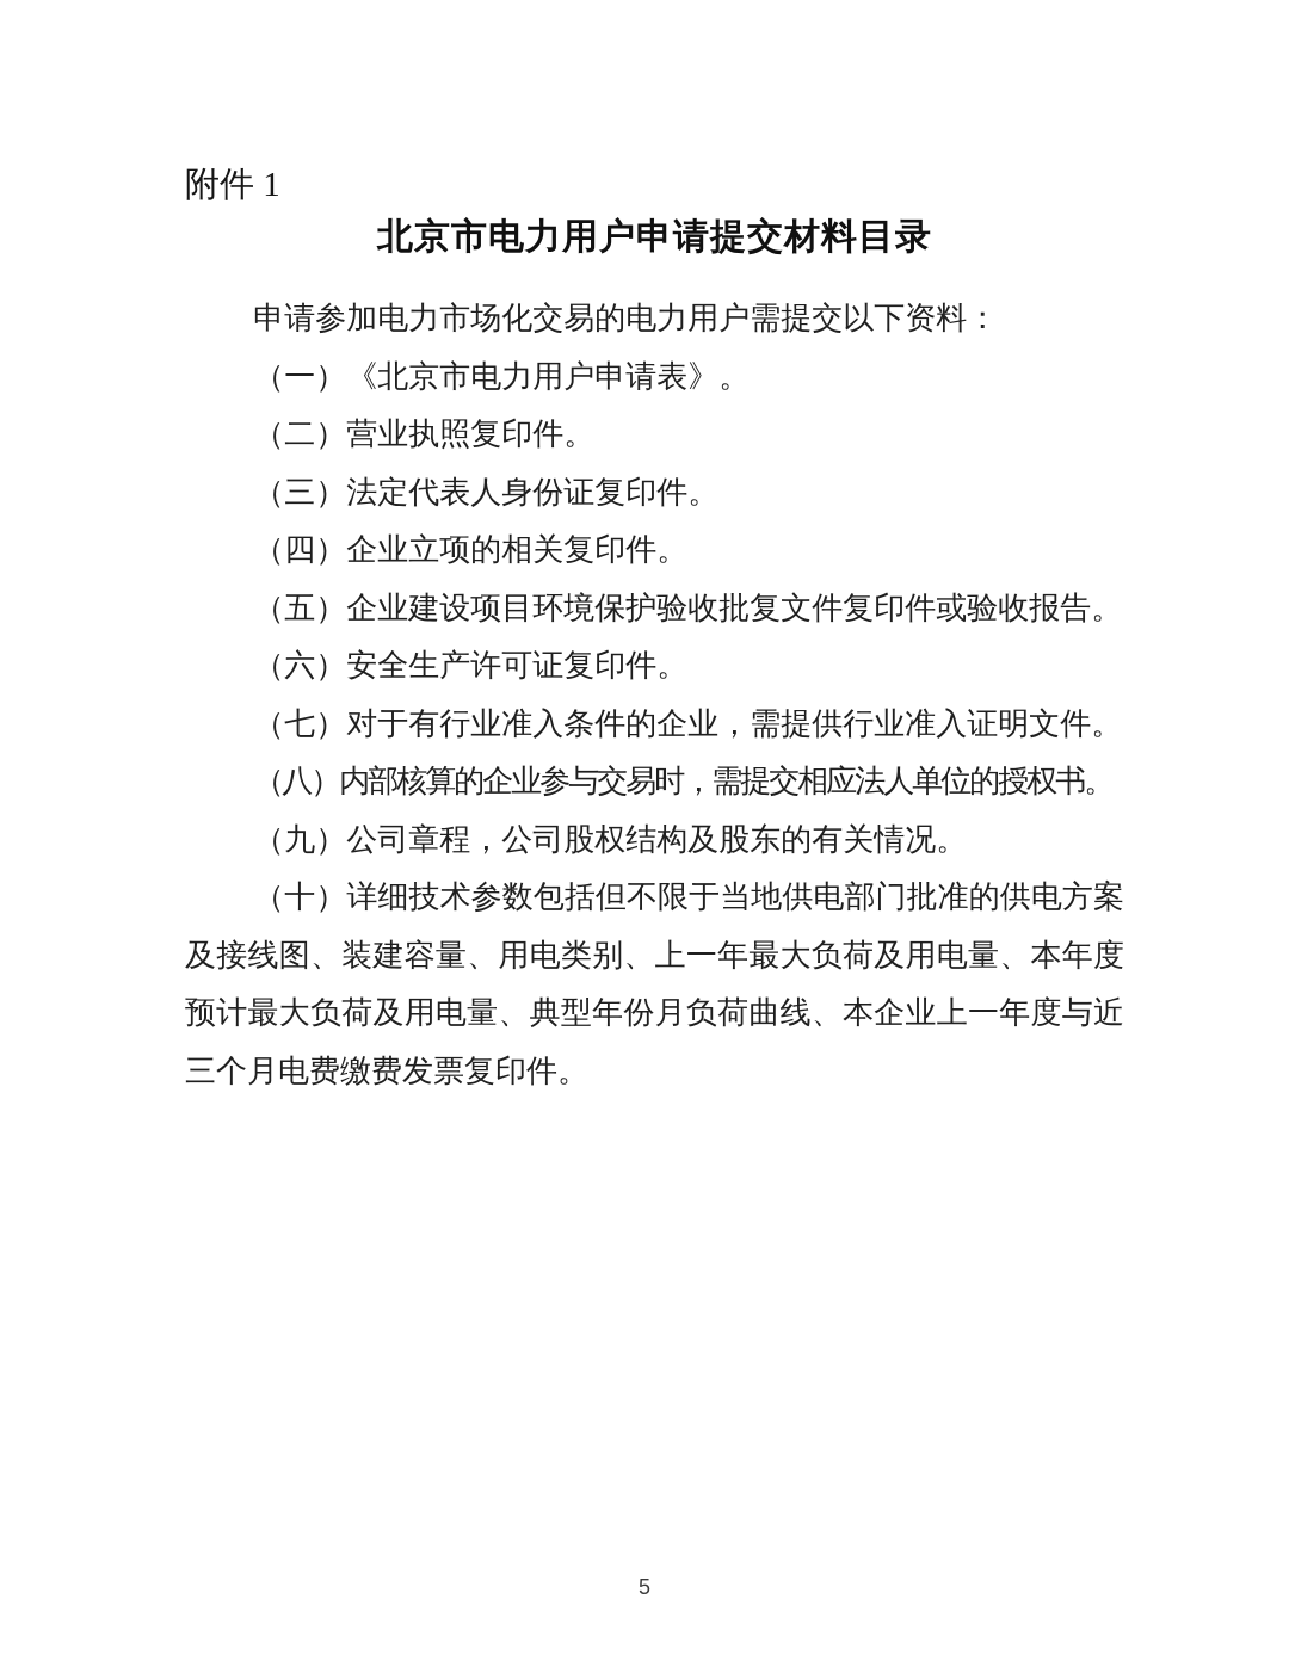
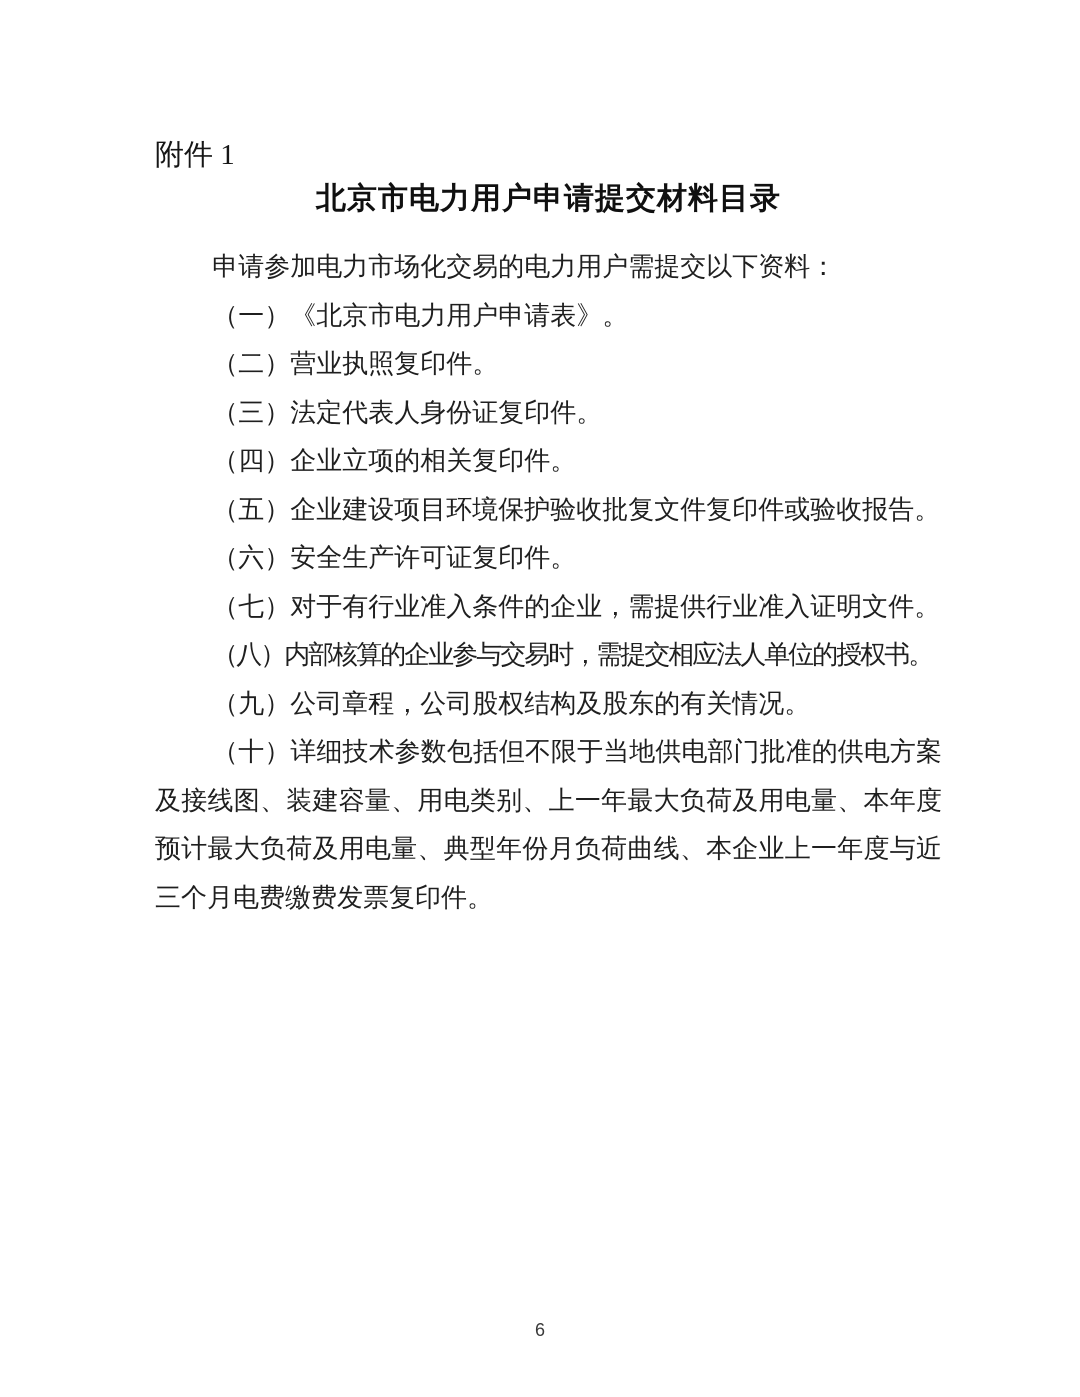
  附件 1
  北京市电力用户申请提交材料目录
  申请参加电力市场化交易的电力用户需提交以下资料：
  （一）《北京市电力用户申请表》。
  （二）营业执照复印件。
  （三）法定代表人身份证复印件。
  （四）企业立项的相关复印件。
  （五）企业建设项目环境保护验收批复文件复印件或验收报告。
  （六）安全生产许可证复印件。
  （七）对于有行业准入条件的企业，需提供行业准入证明文件。
  （八）内部核算的企业参与交易时，需提交相应法人单位的授权书。
  （九）公司章程，公司股权结构及股东的有关情况。
  （十）详细技术参数包括但不限于当地供电部门批准的供电方案及接线图、装建容量、用电类别、上一年最大负荷及用电量、本年度预计最大负荷及用电量、典型年份月负荷曲线、本企业上一年度与近三个月电费缴费发票复印件。
- 5
+ 6
